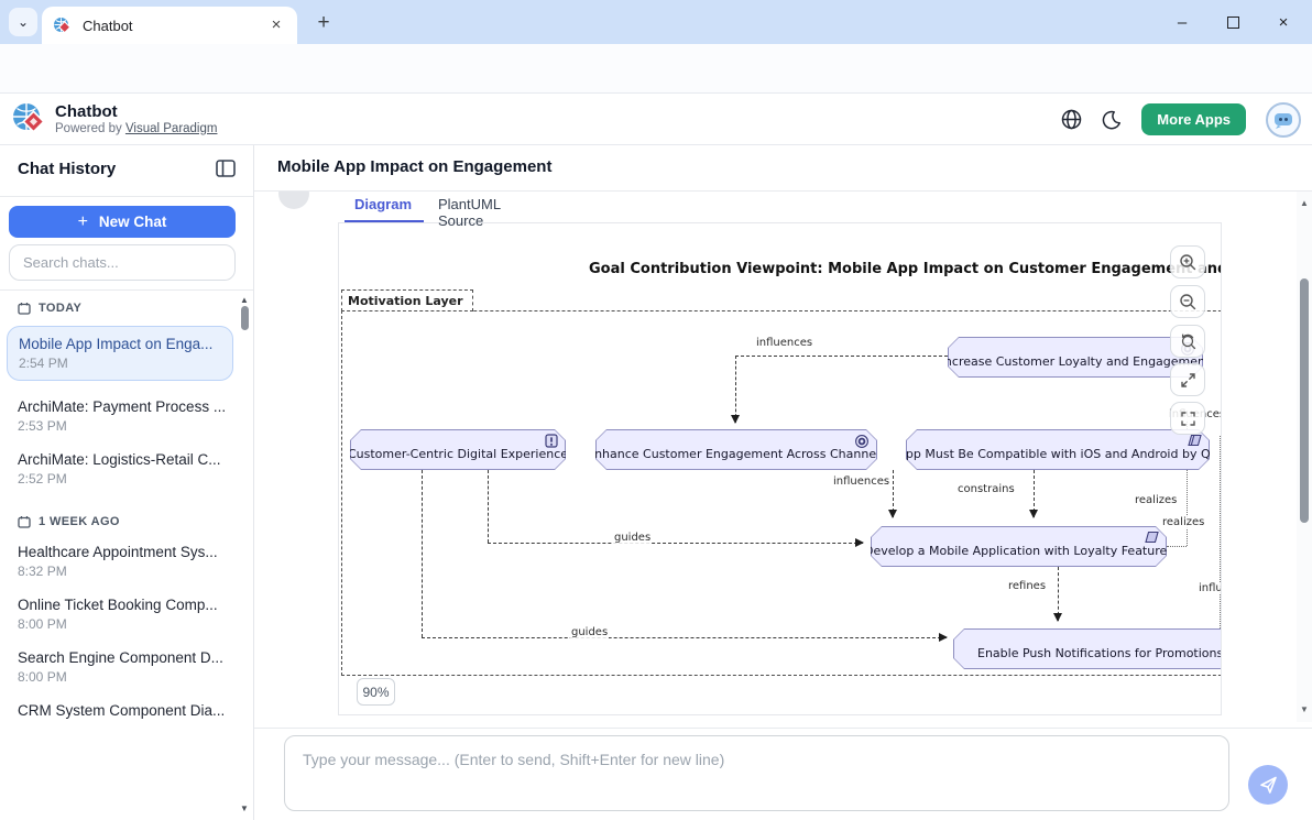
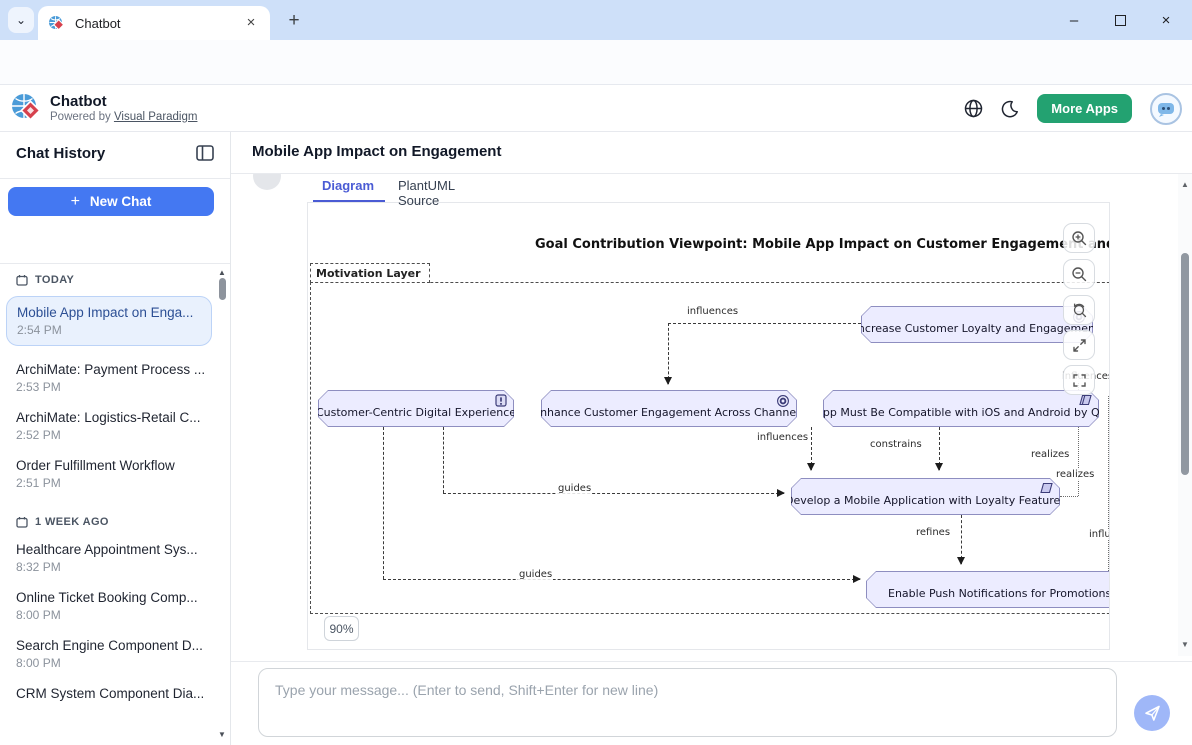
  ⌄
  Chatbot
  ×
  +
  –
  ×
  Chatbot
  Powered by Visual Paradigm
  More Apps
  Chat History
  +
  New Chat
- Search chats...
  TODAY
  Mobile App Impact on Enga...
  2:54 PM
  ArchiMate: Payment Process ...
  2:53 PM
  ArchiMate: Logistics-Retail C...
  2:52 PM
+ Order Fulfillment Workflow
+ 2:51 PM
  1 WEEK AGO
  Healthcare Appointment Sys...
  8:32 PM
  Online Ticket Booking Comp...
  8:00 PM
  Search Engine Component D...
  8:00 PM
  CRM System Component Dia...
  ▲
  ▼
  Mobile App Impact on Engagement
  Diagram
  PlantUML Source
  Goal Contribution Viewpoint: Mobile App Impact on Customer Engagement an
  Motivation Layer
  influences
  influences
  constrains
  guides
  guides
  refines
  realizes
  realizes
  influence
  ncrease Customer Loyalty and Engagemen
  Customer-Centric Digital Experience
  nhance Customer Engagement Across Channe
  pp Must Be Compatible with iOS and Android by Q
  evelop a Mobile Application with Loyalty Feature
  Enable Push Notifications for Promotions
  90%
  ▲
  ▼
  Type your message... (Enter to send, Shift+Enter for new line)
